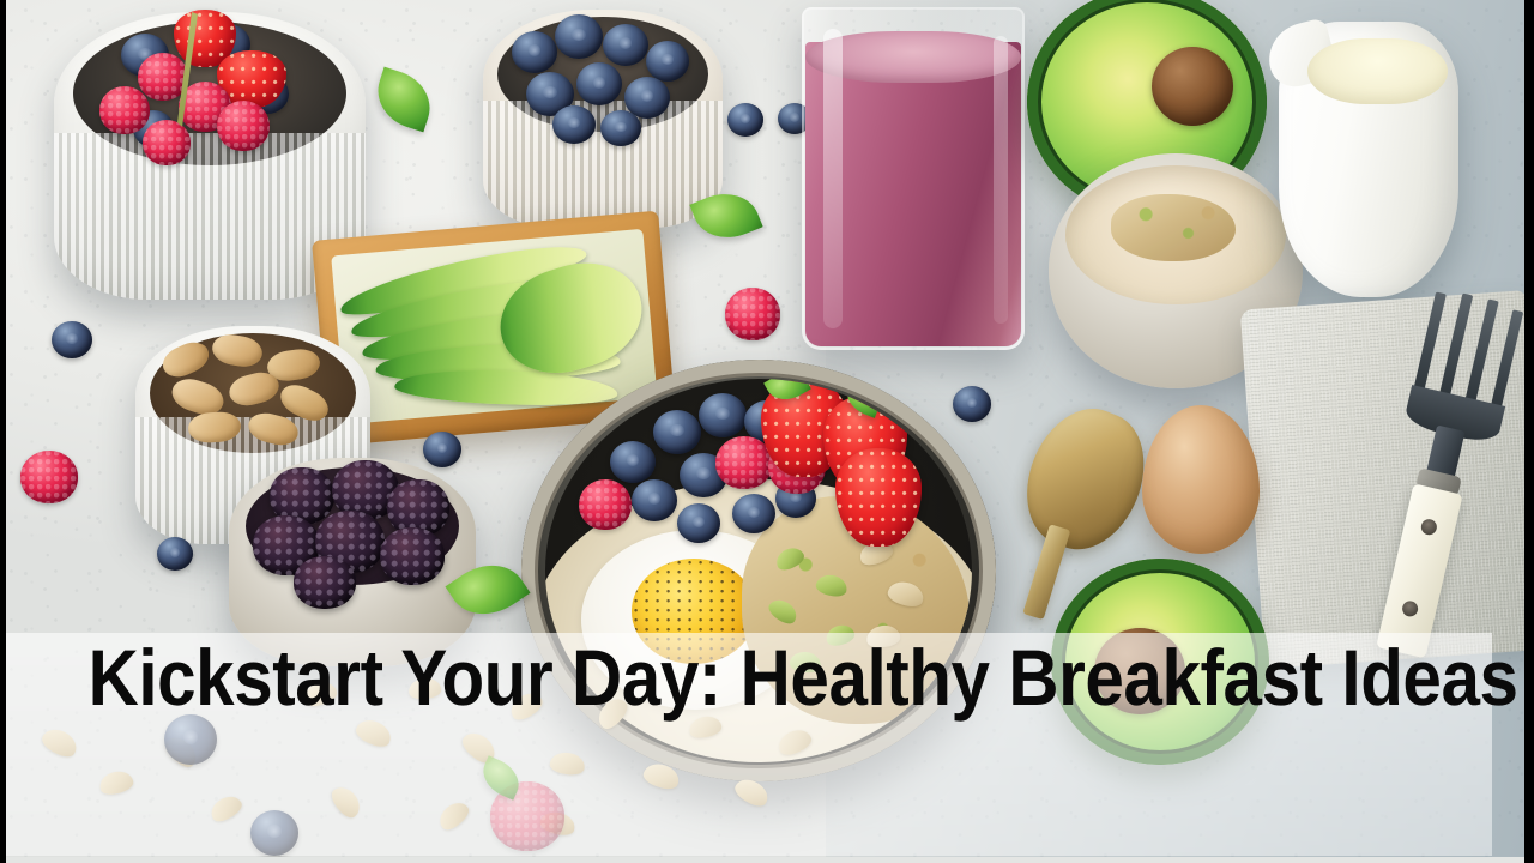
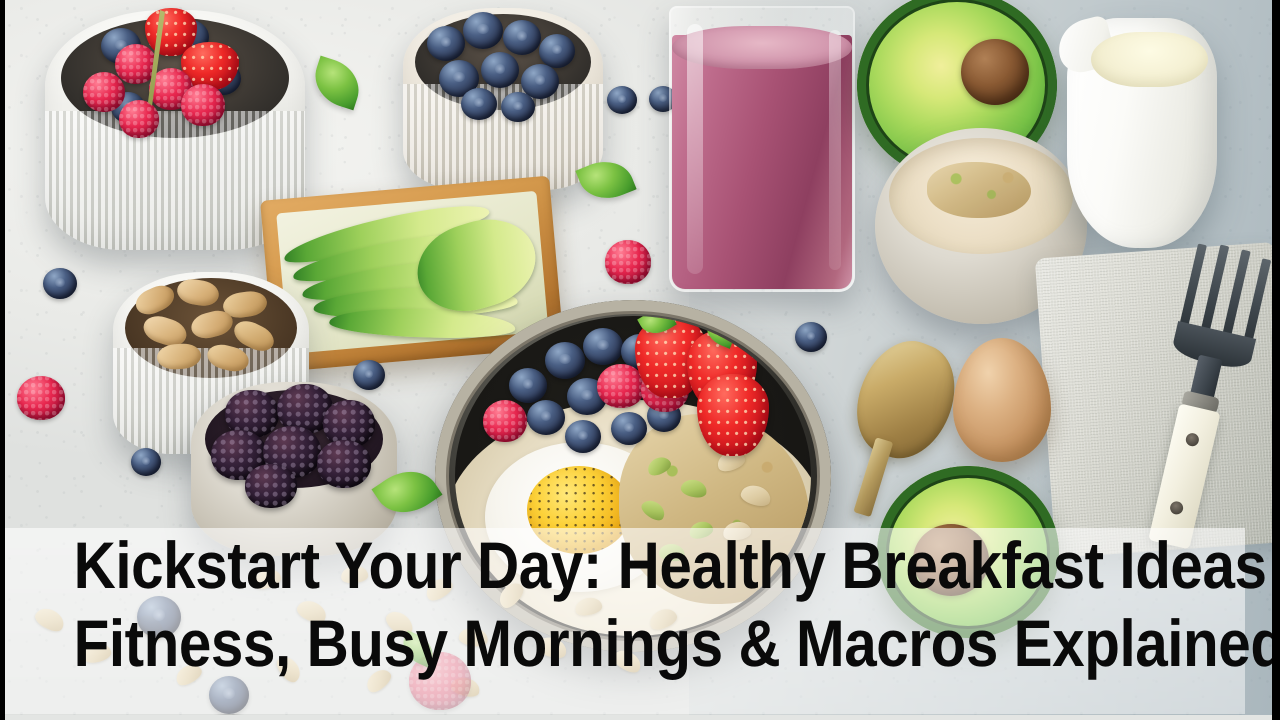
  Kickstart Your Day: Healthy Breakfast Ideas
+ Fitness, Busy Mornings & Macros Explained
